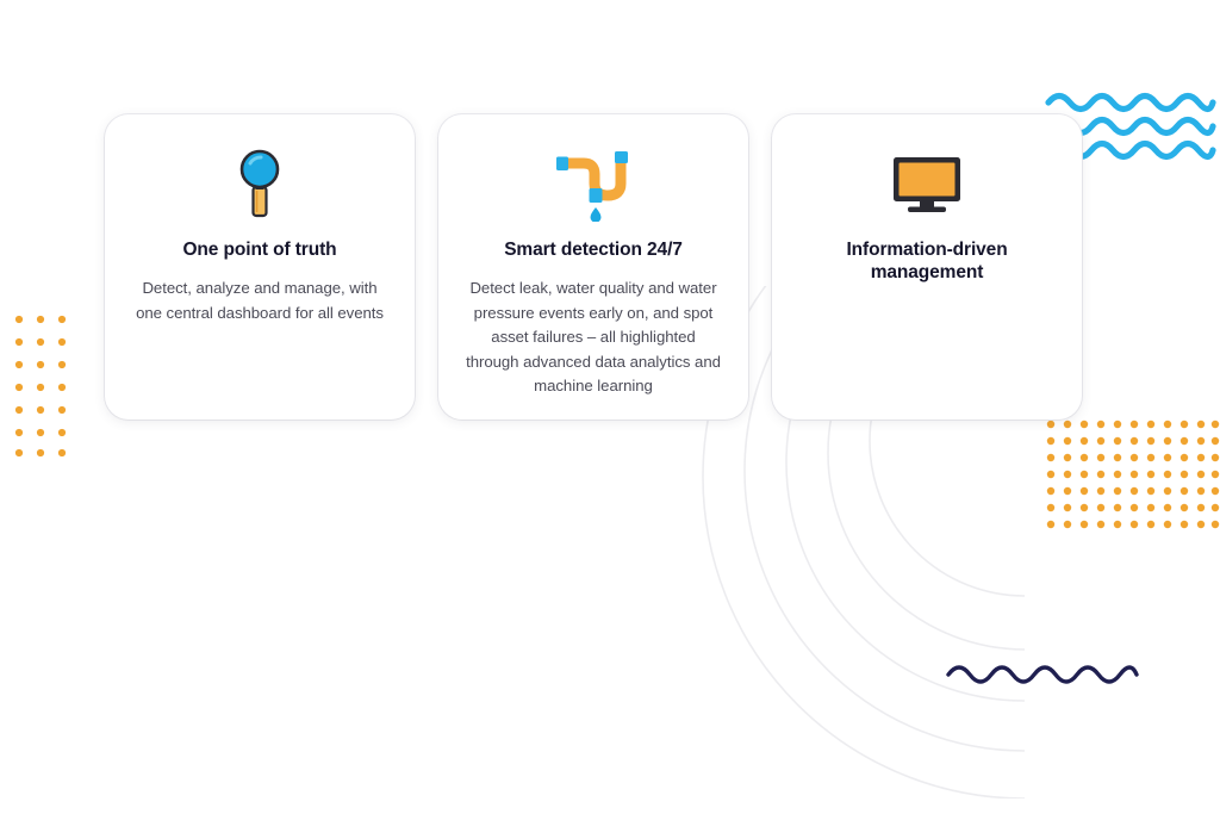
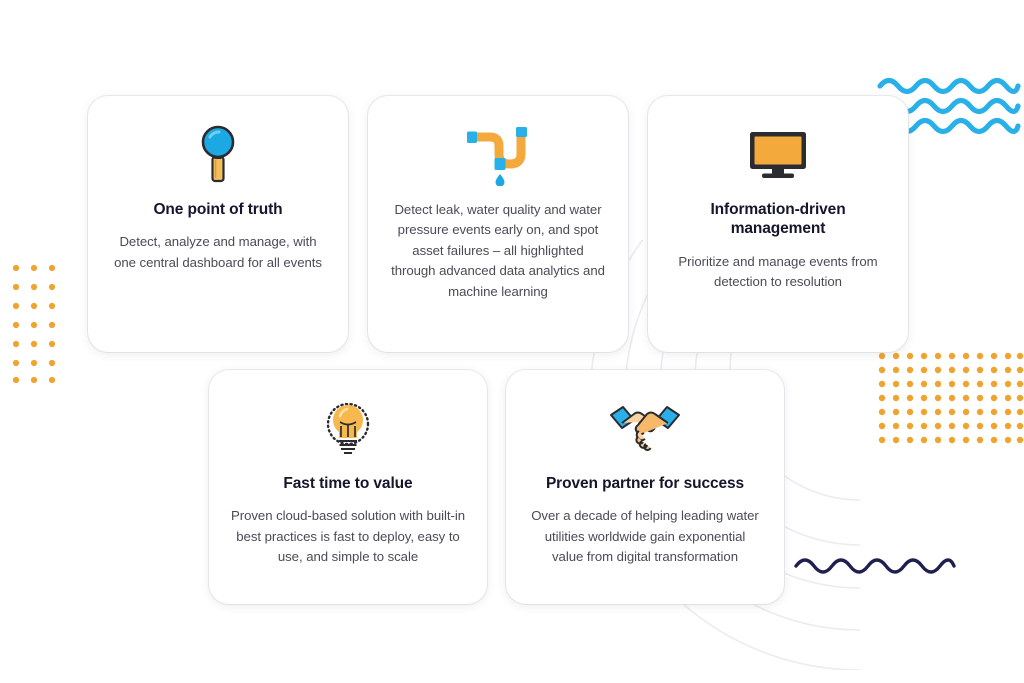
  One point of truth
  Detect, analyze and manage, with one central dashboard for all events
- Smart detection 24/7
  Detect leak, water quality and water pressure events early on, and spot asset failures – all highlighted through advanced data analytics and machine learning
  Information-driven management
+ Prioritize and manage events from detection to resolution
+ Fast time to value
+ Proven cloud-based solution with built-in best practices is fast to deploy, easy to use, and simple to scale
+ Proven partner for success
+ Over a decade of helping leading water utilities worldwide gain exponential value from digital transformation
